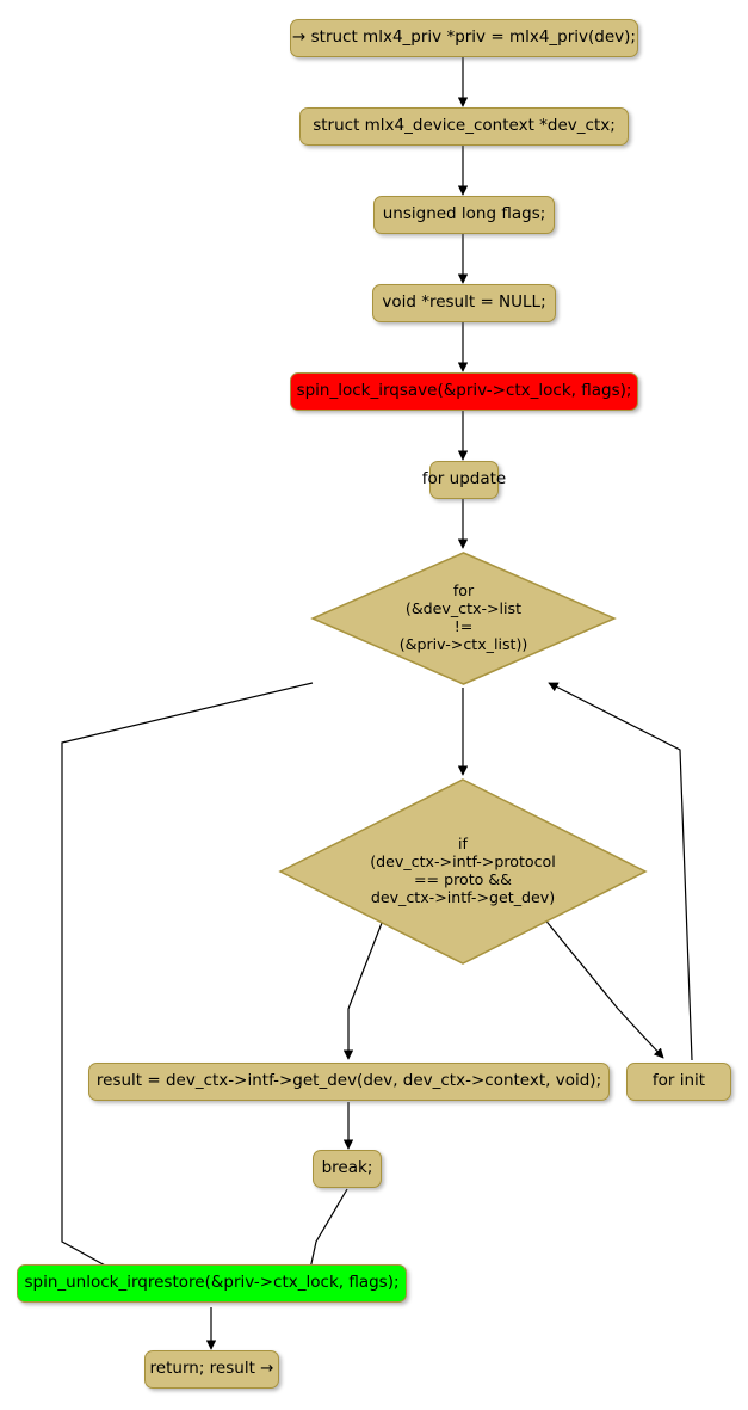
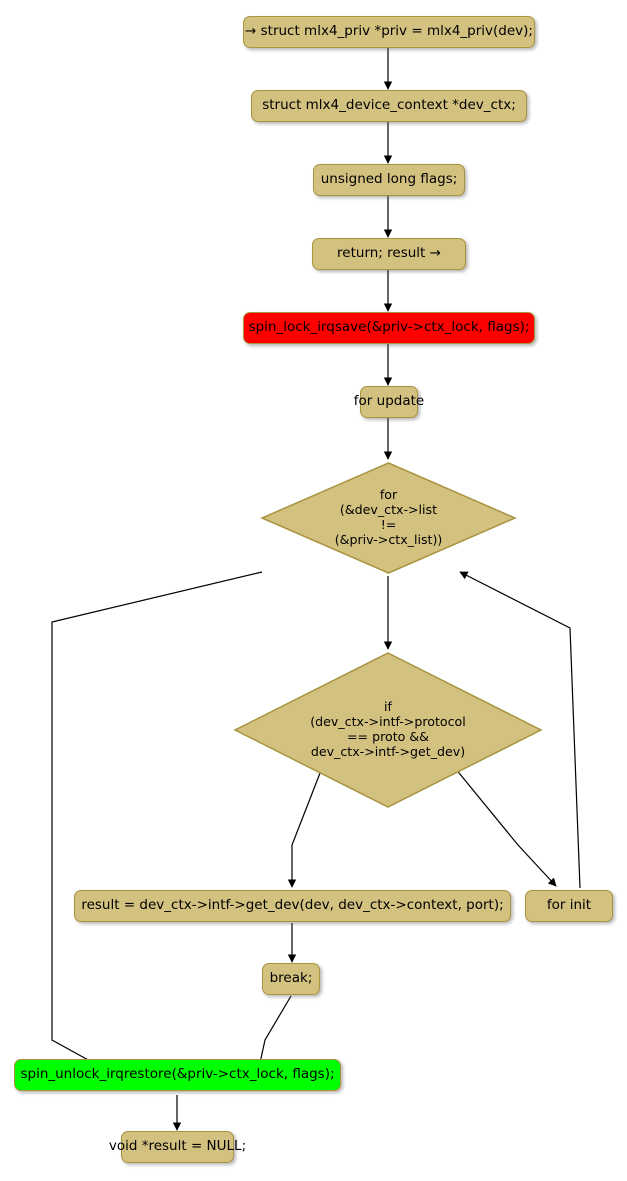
  → struct mlx4_priv *priv = mlx4_priv(dev);
  struct mlx4_device_context *dev_ctx;
  unsigned long flags;
- void *result = NULL;
+ return; result →
  spin_lock_irqsave(&priv->ctx_lock, flags);
  for update
  for
  (&dev_ctx->list
  !=
  (&priv->ctx_list))
  if
  (dev_ctx->intf->protocol
  == proto &&
  dev_ctx->intf->get_dev)
- result = dev_ctx->intf->get_dev(dev, dev_ctx->context, void);
+ result = dev_ctx->intf->get_dev(dev, dev_ctx->context, port);
  for init
  break;
  spin_unlock_irqrestore(&priv->ctx_lock, flags);
- return; result →
+ void *result = NULL;
